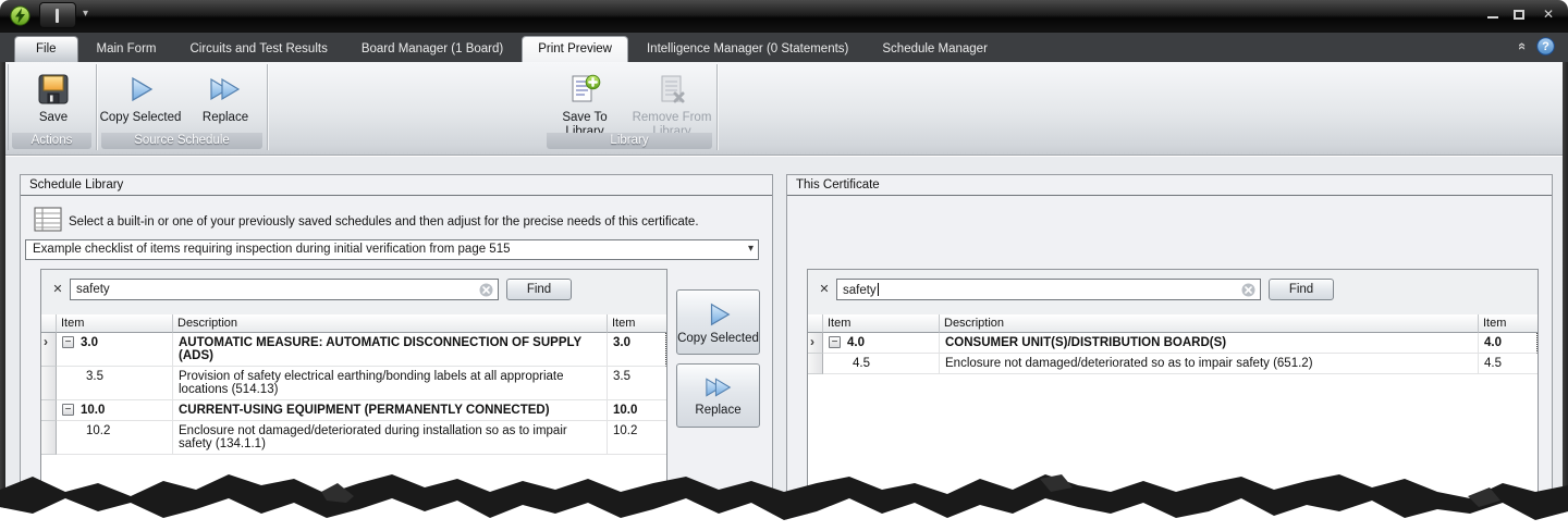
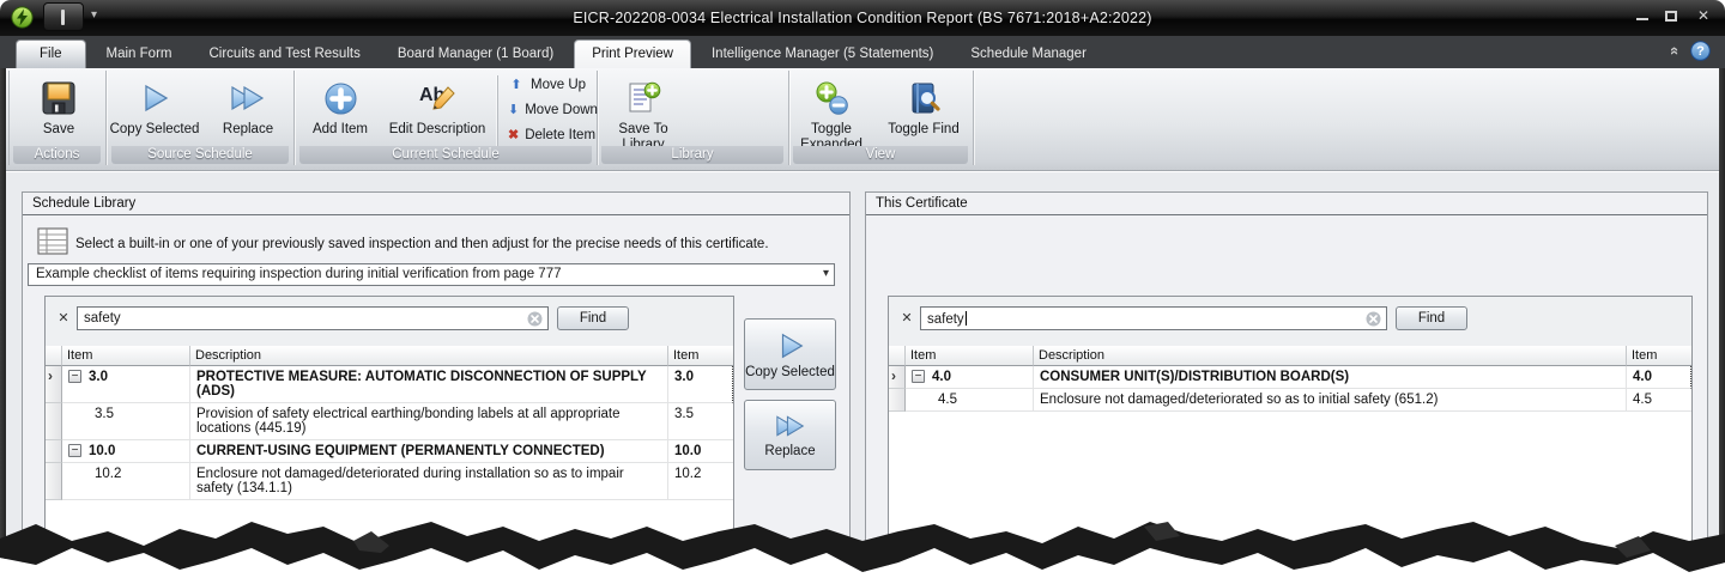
  ▾
+ EICR-202208-0034 Electrical Installation Condition Report (BS 7671:2018+A2:2022)
  ✕
  File
  Main Form
  Circuits and Test Results
  Board Manager (1 Board)
  Print Preview
- Intelligence Manager (0 Statements)
+ Intelligence Manager (5 Statements)
  Schedule Manager
  ?
  Save
  Actions
  Copy Selected
  Replace
  Source Schedule
+ Add Item
+ Ab
+ Edit Description
+ ⬆
+ Move Up
+ ⬇
+ Move Down
+ ✖
+ Delete Item
+ Current Schedule
  Save To Library
- Remove From Library
  Library
+ Toggle Expanded
+ Toggle Find
+ View
  Schedule Library
- Select a built-in or one of your previously saved schedules and then adjust for the precise needs of this certificate.
+ Select a built-in or one of your previously saved inspection and then adjust for the precise needs of this certificate.
- Example checklist of items requiring inspection during initial verification from page 515
+ Example checklist of items requiring inspection during initial verification from page 777
  ▾
  ✕
  safety
  Find
  Item
  Description
  Item
  ›
  − 3.0
- AUTOMATIC MEASURE: AUTOMATIC DISCONNECTION OF SUPPLY (ADS)
+ PROTECTIVE MEASURE: AUTOMATIC DISCONNECTION OF SUPPLY (ADS)
  3.0
  3.5
- Provision of safety electrical earthing/bonding labels at all appropriate locations (514.13)
+ Provision of safety electrical earthing/bonding labels at all appropriate locations (445.19)
  3.5
  − 10.0
  CURRENT-USING EQUIPMENT (PERMANENTLY CONNECTED)
  10.0
  10.2
  Enclosure not damaged/deteriorated during installation so as to impair safety (134.1.1)
  10.2
  Copy Selected
  Replace
  This Certificate
  ✕
  safety
  Find
  Item
  Description
  Item
  ›
  − 4.0
  CONSUMER UNIT(S)/DISTRIBUTION BOARD(S)
  4.0
  4.5
- Enclosure not damaged/deteriorated so as to impair safety (651.2)
+ Enclosure not damaged/deteriorated so as to initial safety (651.2)
  4.5
